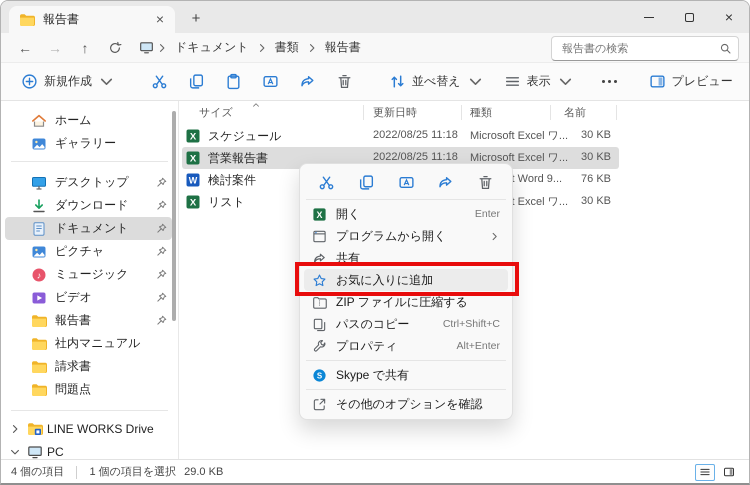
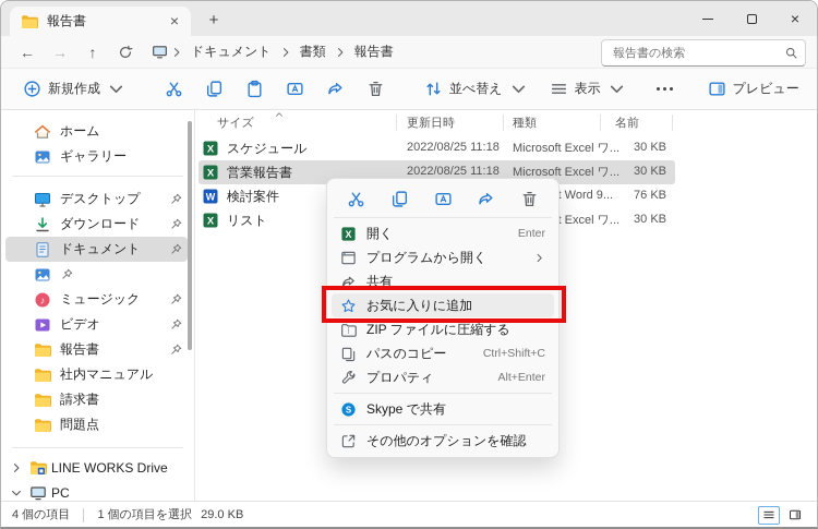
  報告書
  ×
  +
  ×
  ←
  →
  ↑
  ドキュメント
  書類
  報告書
  報告書の検索
  新規作成
  並べ替え
  表示
  プレビュー
  ホーム
  ギャラリー
  デスクトップ
  ダウンロード
  ドキュメント
- ピクチャ
  ミュージック
  ビデオ
  報告書
  社内マニュアル
  請求書
  問題点
  LINE WORKS Drive
  PC
  サイズ
  更新日時
  種類
  名前
  スケジュール
  2022/08/25 11:18
  Microsoft Excel ワ...
  30 KB
  営業報告書
  2022/08/25 11:18
  Microsoft Excel ワ...
  30 KB
  検討案件
  76 KB
  リスト
  30 KB
  4 個の項目
  1 個の項目を選択
  29.0 KB
  開く
  Enter
  プログラムから開く
  共有
  お気に入りに追加
  ZIP ファイルに圧縮する
  パスのコピー
  Ctrl+Shift+C
  プロパティ
  Alt+Enter
  Skype で共有
  その他のオプションを確認
